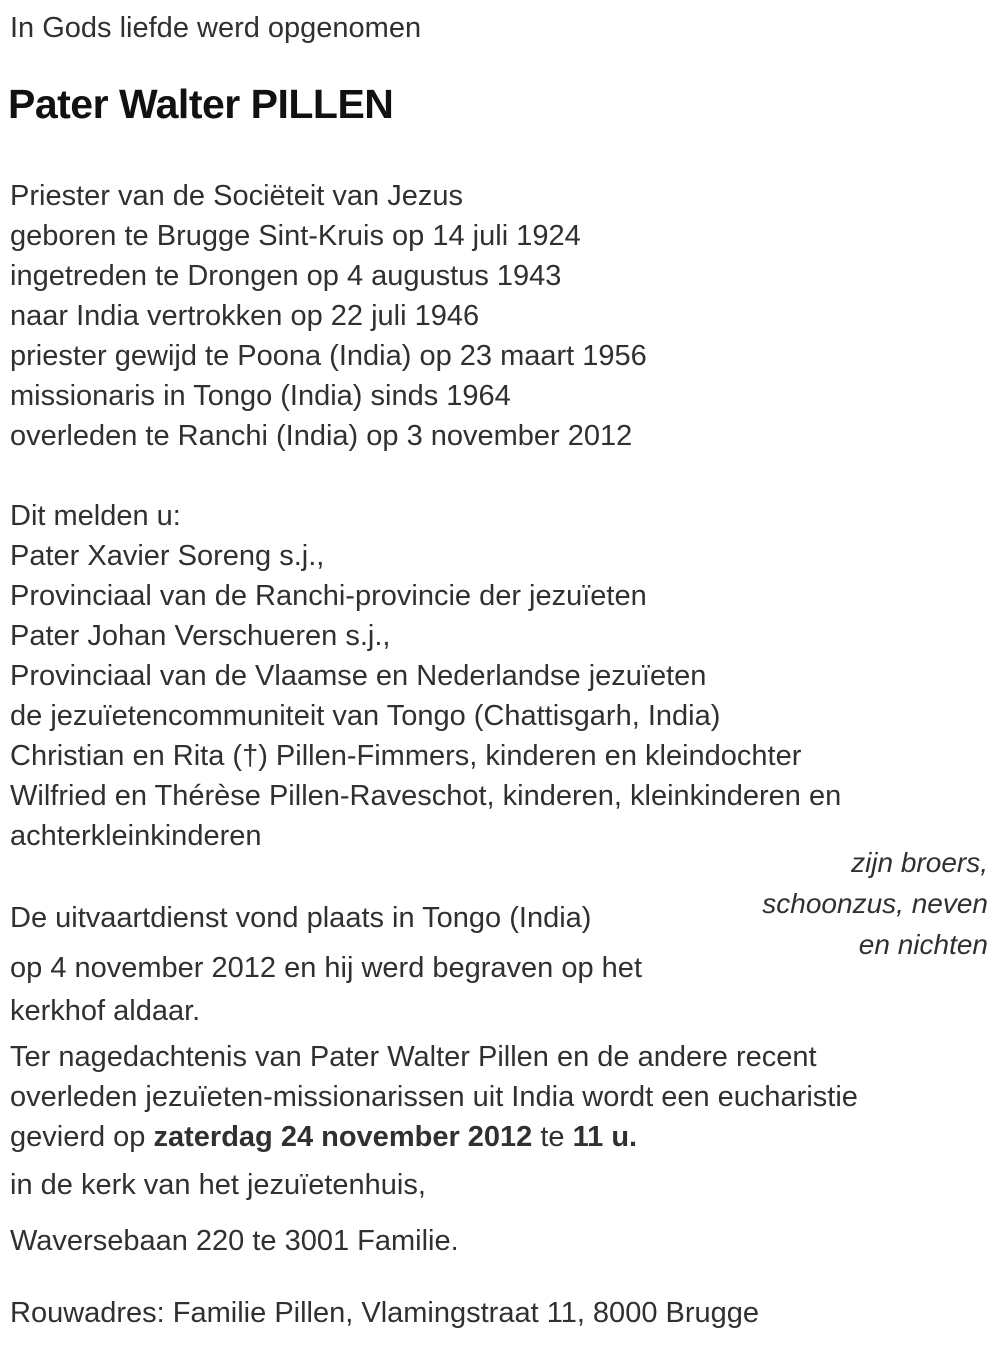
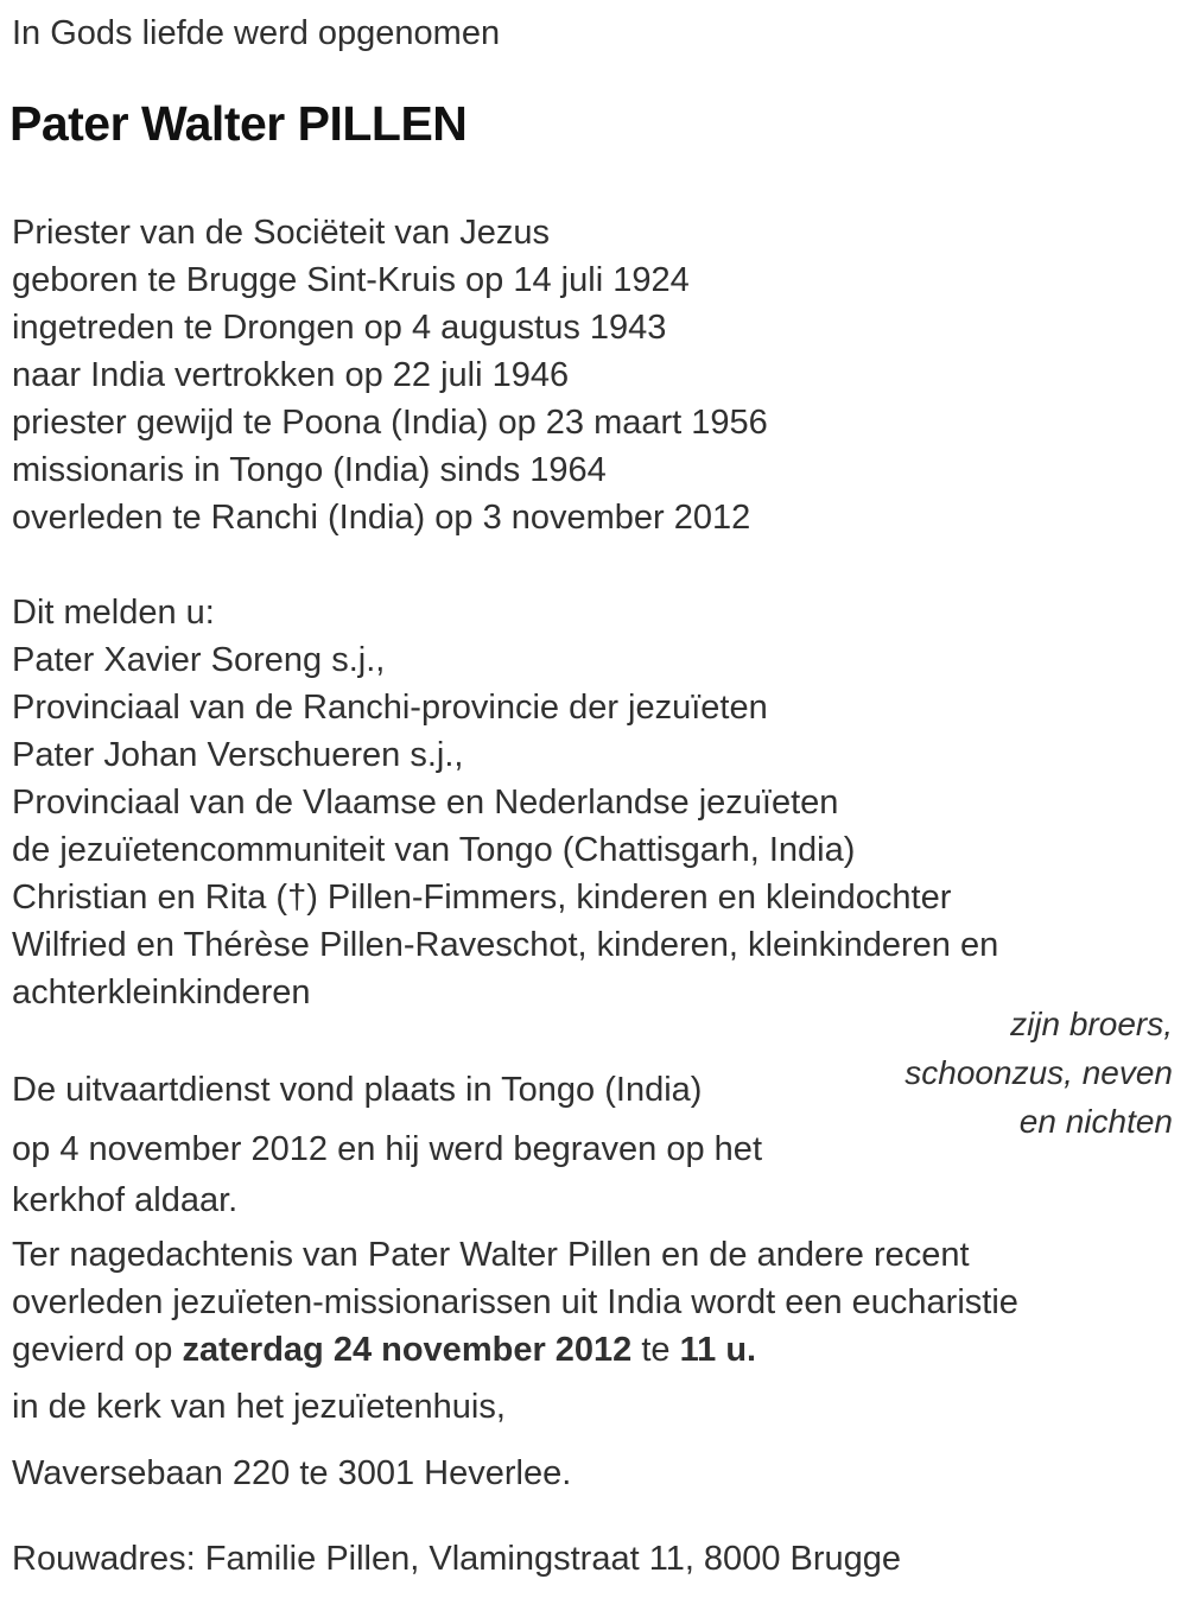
  In Gods liefde werd opgenomen
  Pater Walter PILLEN
  Priester van de Sociëteit van Jezus
  geboren te Brugge Sint-Kruis op 14 juli 1924
  ingetreden te Drongen op 4 augustus 1943
  naar India vertrokken op 22 juli 1946
  priester gewijd te Poona (India) op 23 maart 1956
  missionaris in Tongo (India) sinds 1964
  overleden te Ranchi (India) op 3 november 2012
  Dit melden u:
  Pater Xavier Soreng s.j.,
  Provinciaal van de Ranchi-provincie der jezuïeten
  Pater Johan Verschueren s.j.,
  Provinciaal van de Vlaamse en Nederlandse jezuïeten
  de jezuïetencommuniteit van Tongo (Chattisgarh, India)
  Christian en Rita (†) Pillen-Fimmers, kinderen en kleindochter
  Wilfried en Thérèse Pillen-Raveschot, kinderen, kleinkinderen en
  achterkleinkinderen
  zijn broers,
  schoonzus, neven
  en nichten
  De uitvaartdienst vond plaats in Tongo (India)
  op 4 november 2012 en hij werd begraven op het
  kerkhof aldaar.
  Ter nagedachtenis van Pater Walter Pillen en de andere recent
  overleden jezuïeten-missionarissen uit India wordt een eucharistie
  gevierd op zaterdag 24 november 2012 te 11 u.
  in de kerk van het jezuïetenhuis,
- Waversebaan 220 te 3001 Familie.
+ Waversebaan 220 te 3001 Heverlee.
  Rouwadres: Familie Pillen, Vlamingstraat 11, 8000 Brugge
